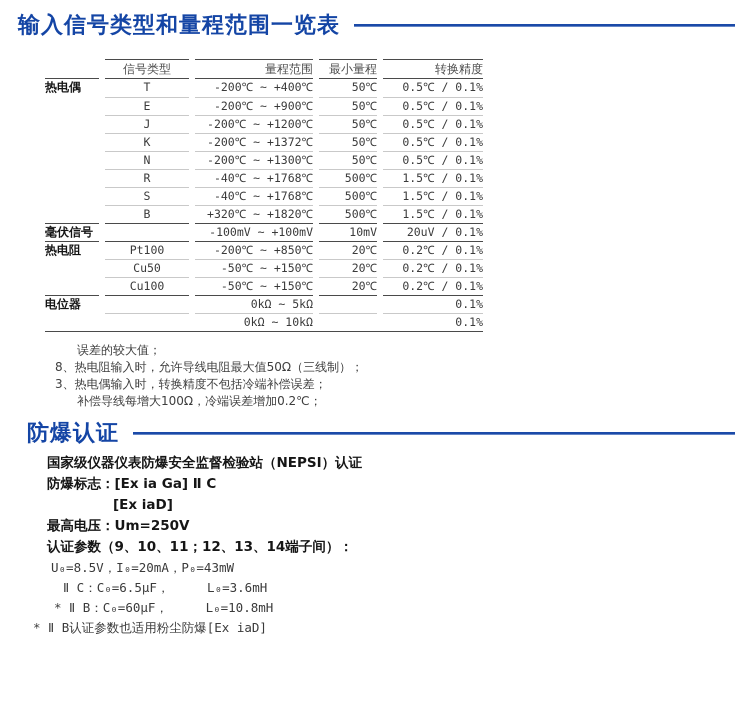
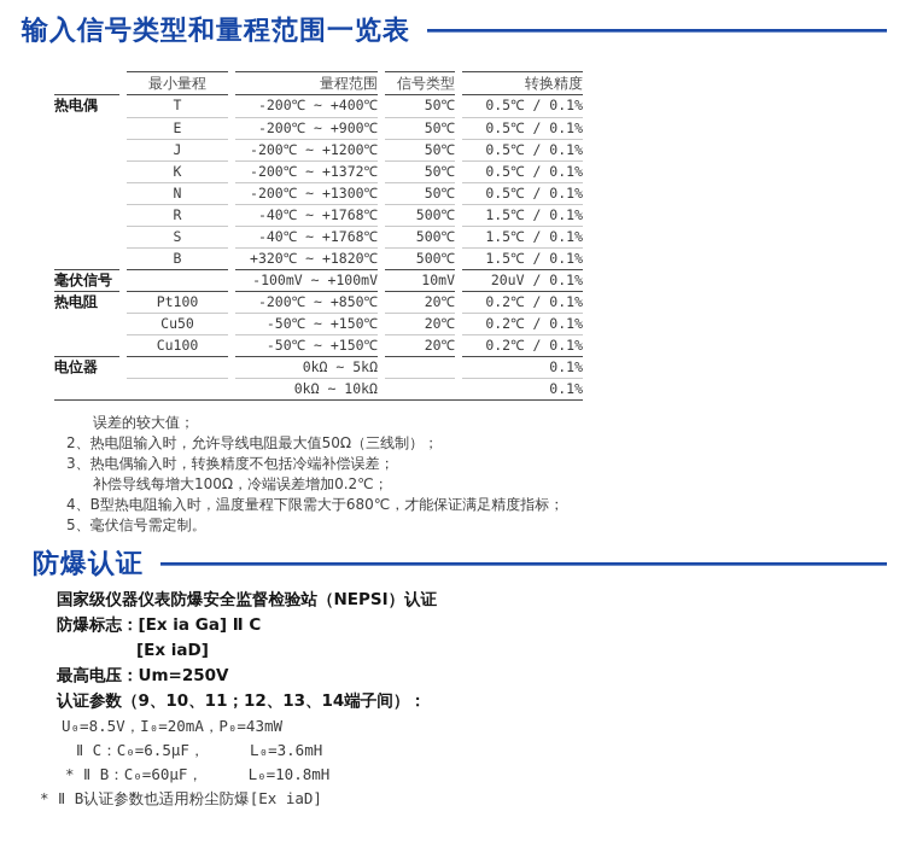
  输入信号类型和量程范围一览表
- 信号类型
+ 最小量程
  量程范围
- 最小量程
+ 信号类型
  转换精度
  热电偶
  T
  -200℃ ~ +400℃
  50℃
  0.5℃ / 0.1%
  E
  -200℃ ~ +900℃
  50℃
  0.5℃ / 0.1%
  J
  -200℃ ~ +1200℃
  50℃
  0.5℃ / 0.1%
  K
  -200℃ ~ +1372℃
  50℃
  0.5℃ / 0.1%
  N
  -200℃ ~ +1300℃
  50℃
  0.5℃ / 0.1%
  R
  -40℃ ~ +1768℃
  500℃
  1.5℃ / 0.1%
  S
  -40℃ ~ +1768℃
  500℃
  1.5℃ / 0.1%
  B
  +320℃ ~ +1820℃
  500℃
  1.5℃ / 0.1%
  毫伏信号
  -100mV ~ +100mV
  10mV
  20uV / 0.1%
  热电阻
  Pt100
  -200℃ ~ +850℃
  20℃
  0.2℃ / 0.1%
  Cu50
  -50℃ ~ +150℃
  20℃
  0.2℃ / 0.1%
  Cu100
  -50℃ ~ +150℃
  20℃
  0.2℃ / 0.1%
  电位器
  0kΩ ~ 5kΩ
  0.1%
  0kΩ ~ 10kΩ
  0.1%
  误差的较大值；
- 8、热电阻输入时，允许导线电阻最大值50Ω（三线制）；
+ 2、热电阻输入时，允许导线电阻最大值50Ω（三线制）；
  3、热电偶输入时，转换精度不包括冷端补偿误差；
  补偿导线每增大100Ω，冷端误差增加0.2℃；
+ 4、B型热电阻输入时，温度量程下限需大于680℃，才能保证满足精度指标；
+ 5、毫伏信号需定制。
  防爆认证
  国家级仪器仪表防爆安全监督检验站（NEPSI）认证
  防爆标志：[Ex ia Ga] Ⅱ C
  [Ex iaD]
  最高电压：Um=250V
  认证参数（9、10、11；12、13、14端子间）：
  U₀=8.5V，I₀=20mA，P₀=43mW
  Ⅱ C：C₀=6.5μF， L₀=3.6mH
  * Ⅱ B：C₀=60μF， L₀=10.8mH
  * Ⅱ B认证参数也适用粉尘防爆[Ex iaD]
